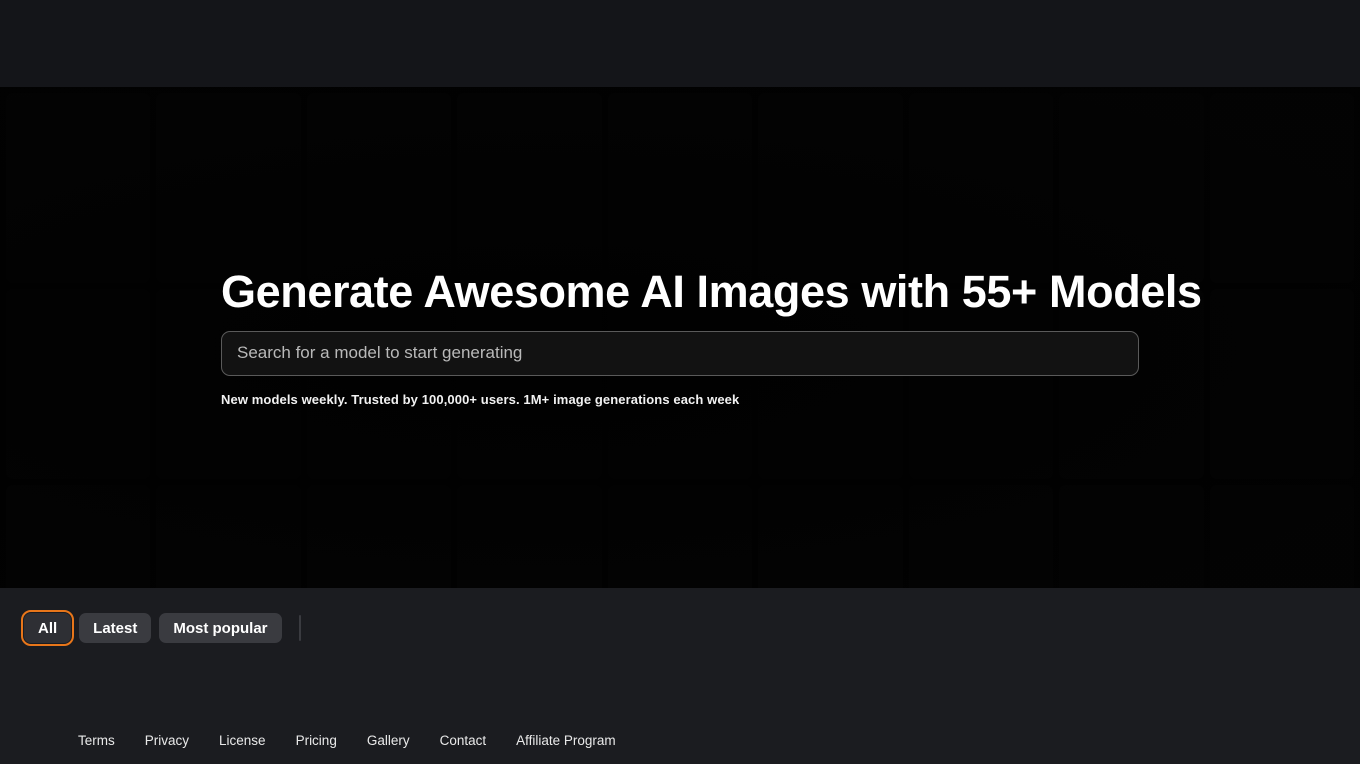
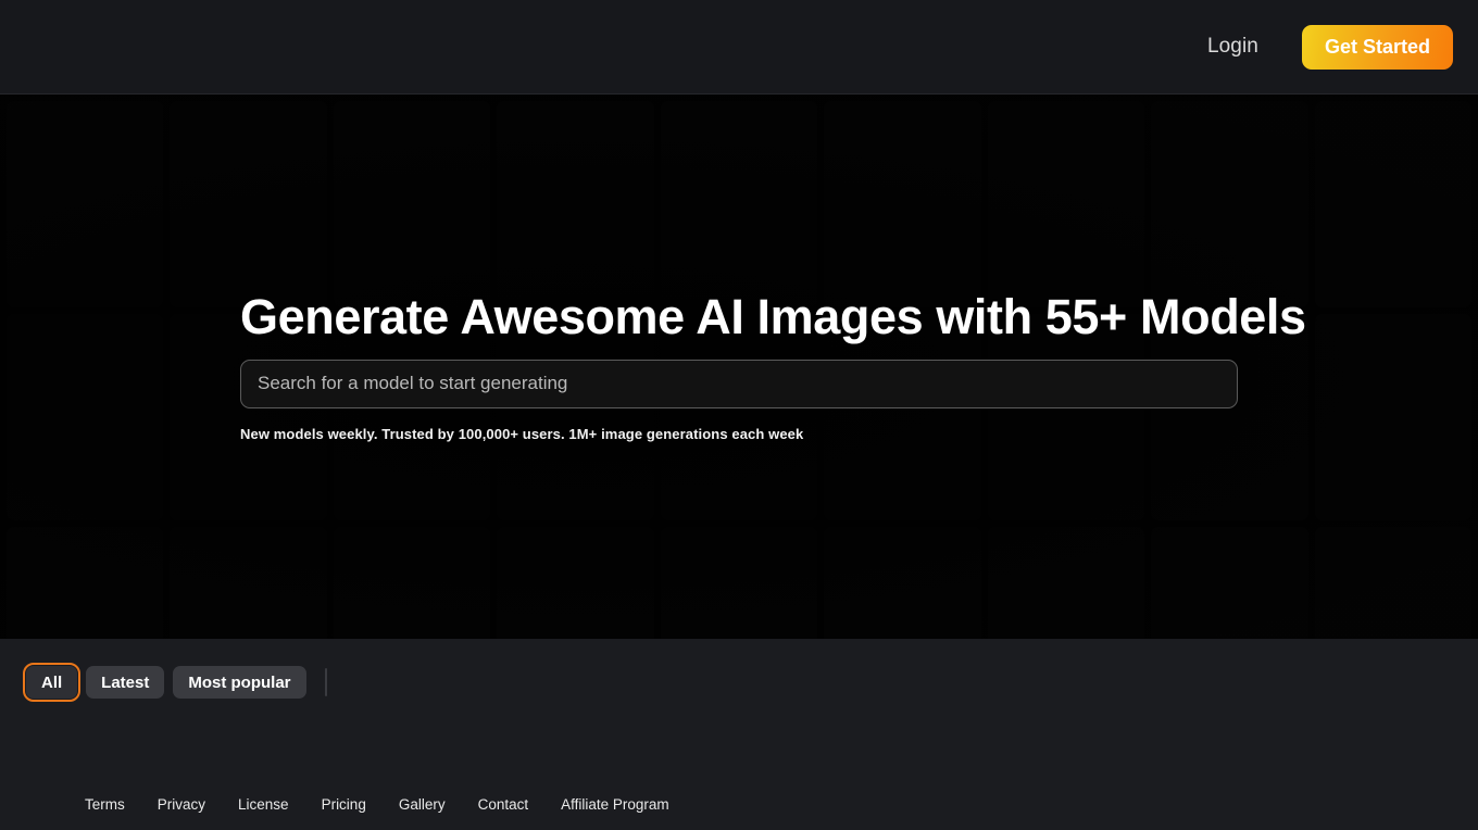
+ Login
+ Get Started
  Generate Awesome AI Images with 55+ Models
  Search for a model to start generating
  New models weekly. Trusted by 100,000+ users. 1M+ image generations each week
  All
  Latest
  Most popular
  Terms
  Privacy
  License
  Pricing
  Gallery
  Contact
  Affiliate Program
